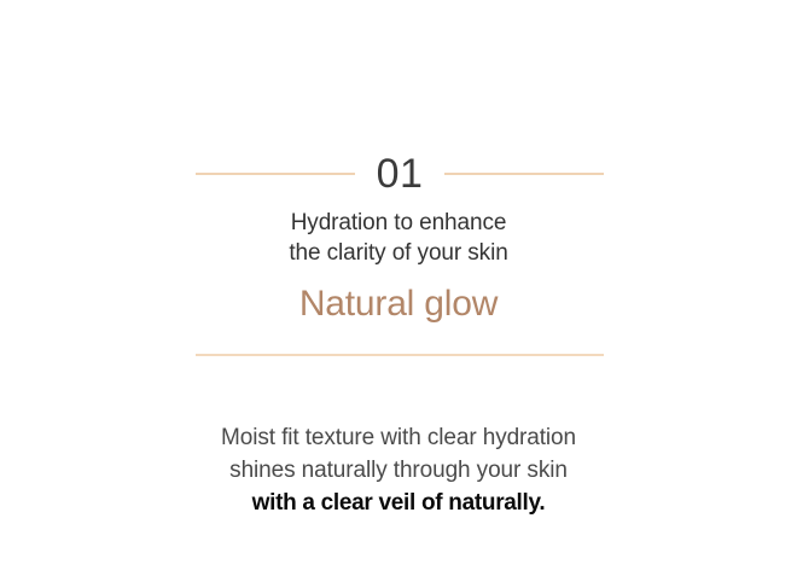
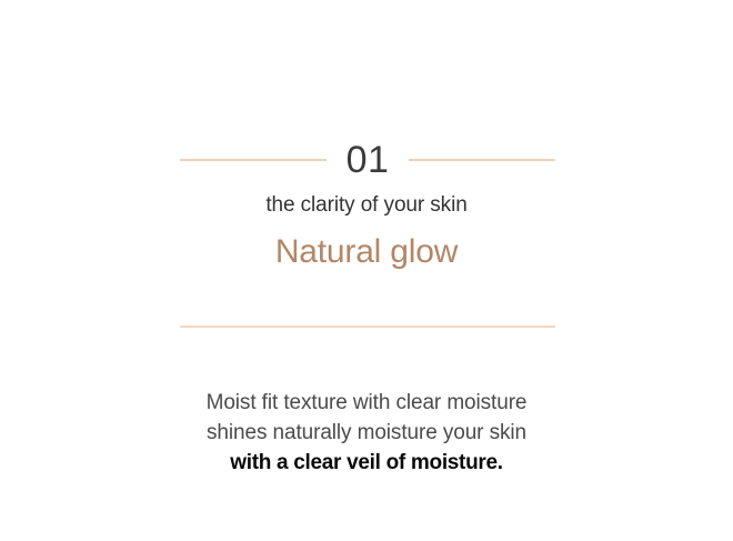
  01
- Hydration to enhance
  the clarity of your skin
  Natural glow
- Moist fit texture with clear hydration
+ Moist fit texture with clear moisture
- shines naturally through your skin
+ shines naturally moisture your skin
- with a clear veil of naturally.
+ with a clear veil of moisture.
